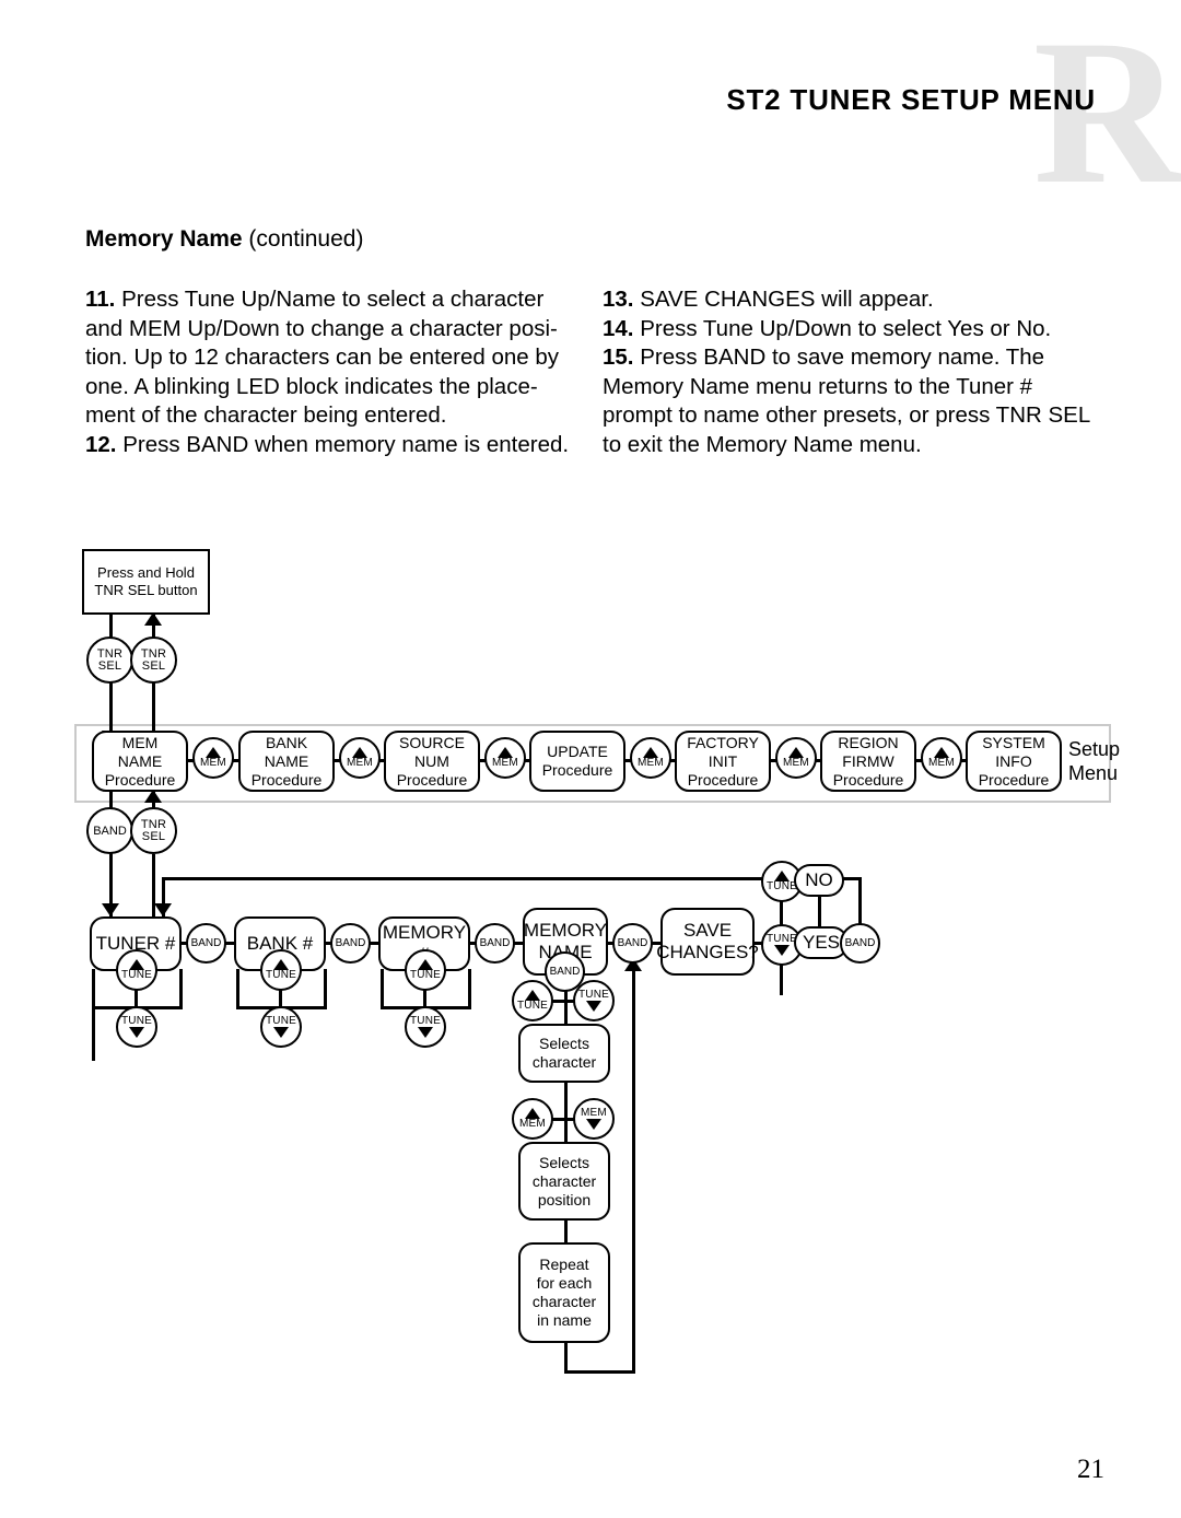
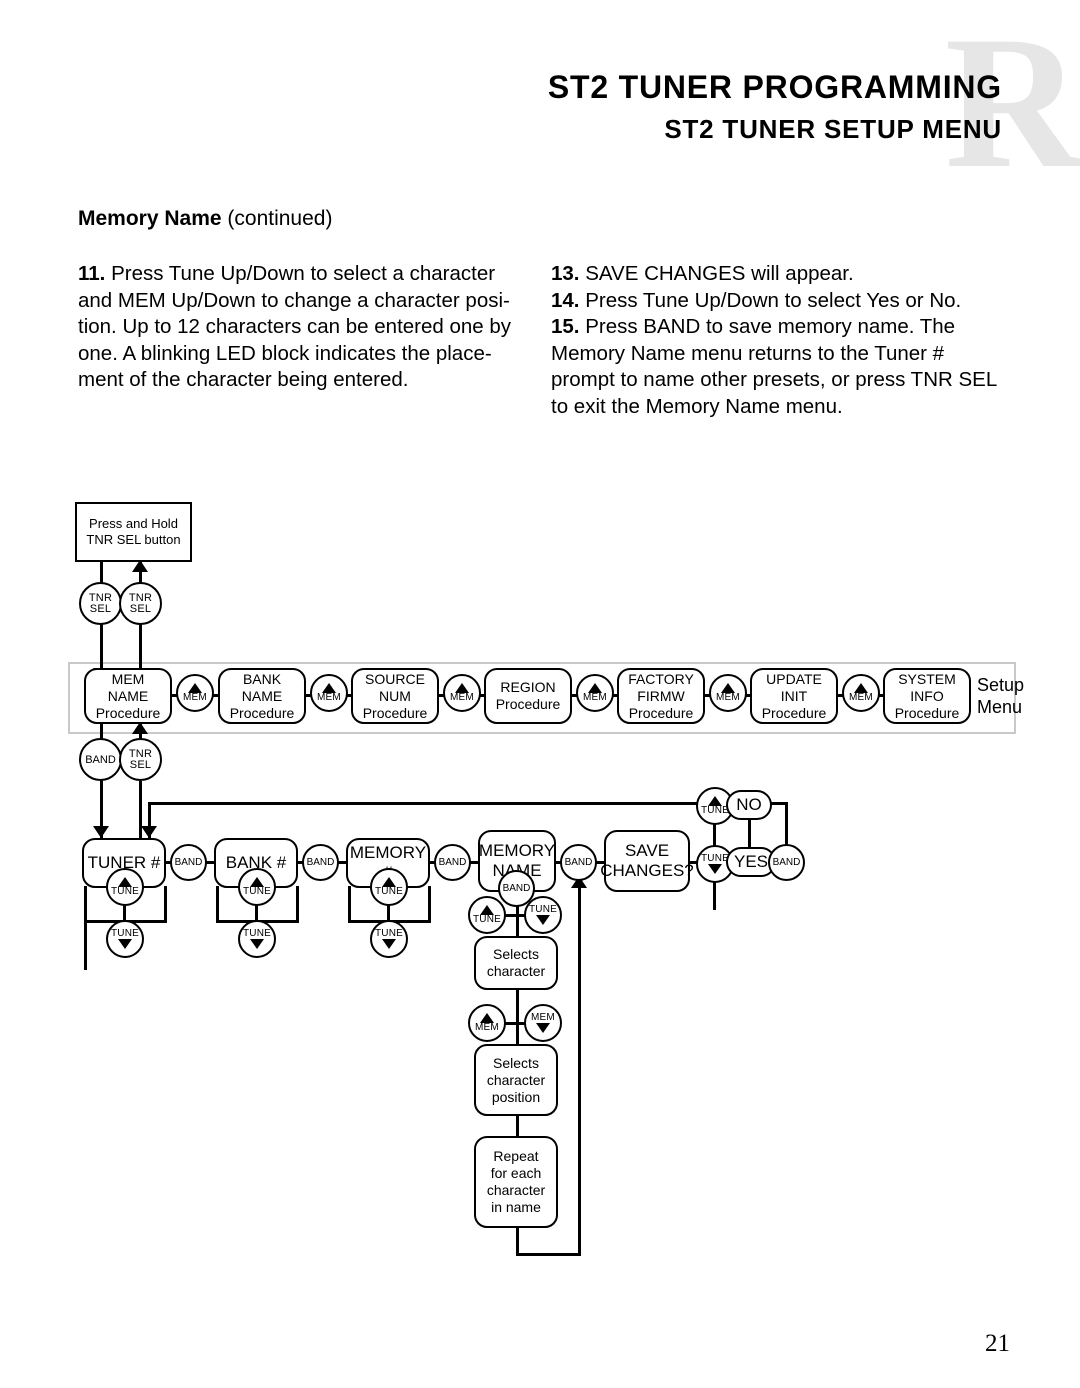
  R
+ ST2 TUNER PROGRAMMING
  ST2 TUNER SETUP MENU
  Memory Name (continued)
- 11. Press Tune Up/Name to select a character and MEM Up/Down to change a character posi-tion. Up to 12 characters can be entered one by one. A blinking LED block indicates the place-ment of the character being entered.
+ 11. Press Tune Up/Down to select a character and MEM Up/Down to change a character posi-tion. Up to 12 characters can be entered one by one. A blinking LED block indicates the place-ment of the character being entered.
- 12. Press BAND when memory name is entered.
  13. SAVE CHANGES will appear.
  14. Press Tune Up/Down to select Yes or No.
  15. Press BAND to save memory name. The Memory Name menu returns to the Tuner # prompt to name other presets, or press TNR SEL to exit the Memory Name menu.
  Press and Hold
  TNR SEL button
  TNR
  SEL
  TNR
  SEL
  MEM
  NAME
  Procedure
  MEM
  BANK
  NAME
  Procedure
  MEM
  SOURCE
  NUM
  Procedure
  MEM
- UPDATE
+ REGION
  Procedure
  MEM
  FACTORY
- INIT
+ FIRMW
  Procedure
  MEM
- REGION
+ UPDATE
- FIRMW
+ INIT
  Procedure
  MEM
  SYSTEM
  INFO
  Procedure
  Setup
  Menu
  BAND
  TNR
  SEL
  TUNER #
  BAND
  BANK #
  BAND
  MEMORY
  BAND
  MEMORY
  BAND
  SAVE
  CHANGES?
  TUNE
  TUN
  NO
  YES
  BAND
  TUNE
  TUNE
  TUNE
  TUNE
  TUNE
  TUNE
  BAND
  TUNE
  TUNE
  Selects
  character
  MEM
  MEM
  Selects
  character
  position
  Repeat
  for each
  character
  in name
  21
